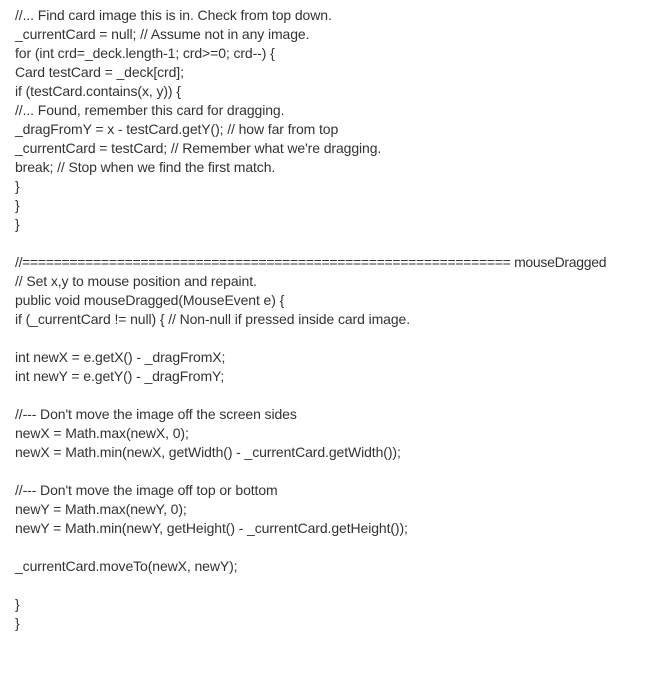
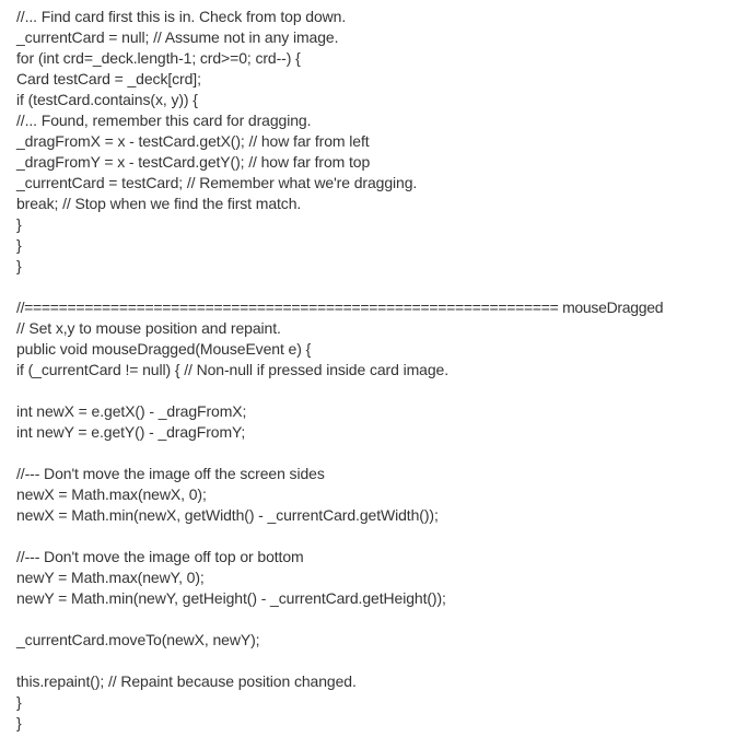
- //... Find card image this is in. Check from top down.
+ //... Find card first this is in. Check from top down.
  _currentCard = null; // Assume not in any image.
  for (int crd=_deck.length-1; crd>=0; crd--) {
  Card testCard = _deck[crd];
  if (testCard.contains(x, y)) {
  //... Found, remember this card for dragging.
+ _dragFromX = x - testCard.getX(); // how far from left
  _dragFromY = x - testCard.getY(); // how far from top
  _currentCard = testCard; // Remember what we're dragging.
  break; // Stop when we find the first match.
  }
  }
  }
  //============================================================== mouseDragged
  // Set x,y to mouse position and repaint.
  public void mouseDragged(MouseEvent e) {
  if (_currentCard != null) { // Non-null if pressed inside card image.
  int newX = e.getX() - _dragFromX;
  int newY = e.getY() - _dragFromY;
  //--- Don't move the image off the screen sides
  newX = Math.max(newX, 0);
  newX = Math.min(newX, getWidth() - _currentCard.getWidth());
  //--- Don't move the image off top or bottom
  newY = Math.max(newY, 0);
  newY = Math.min(newY, getHeight() - _currentCard.getHeight());
  _currentCard.moveTo(newX, newY);
+ this.repaint(); // Repaint because position changed.
  }
  }
